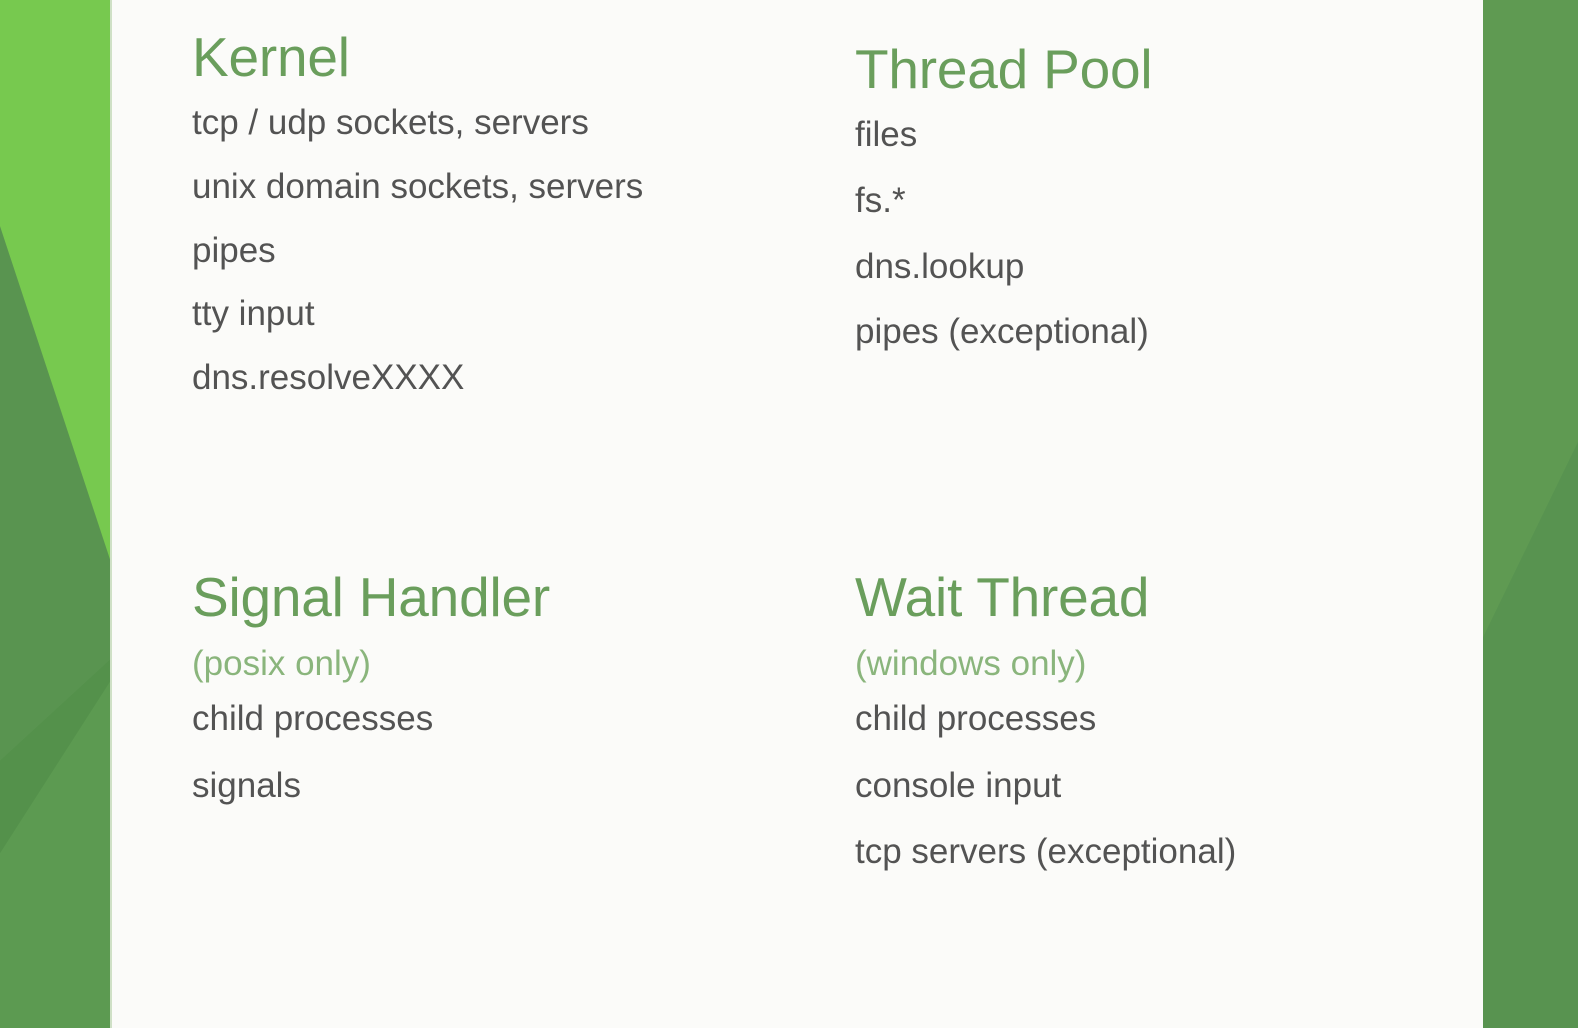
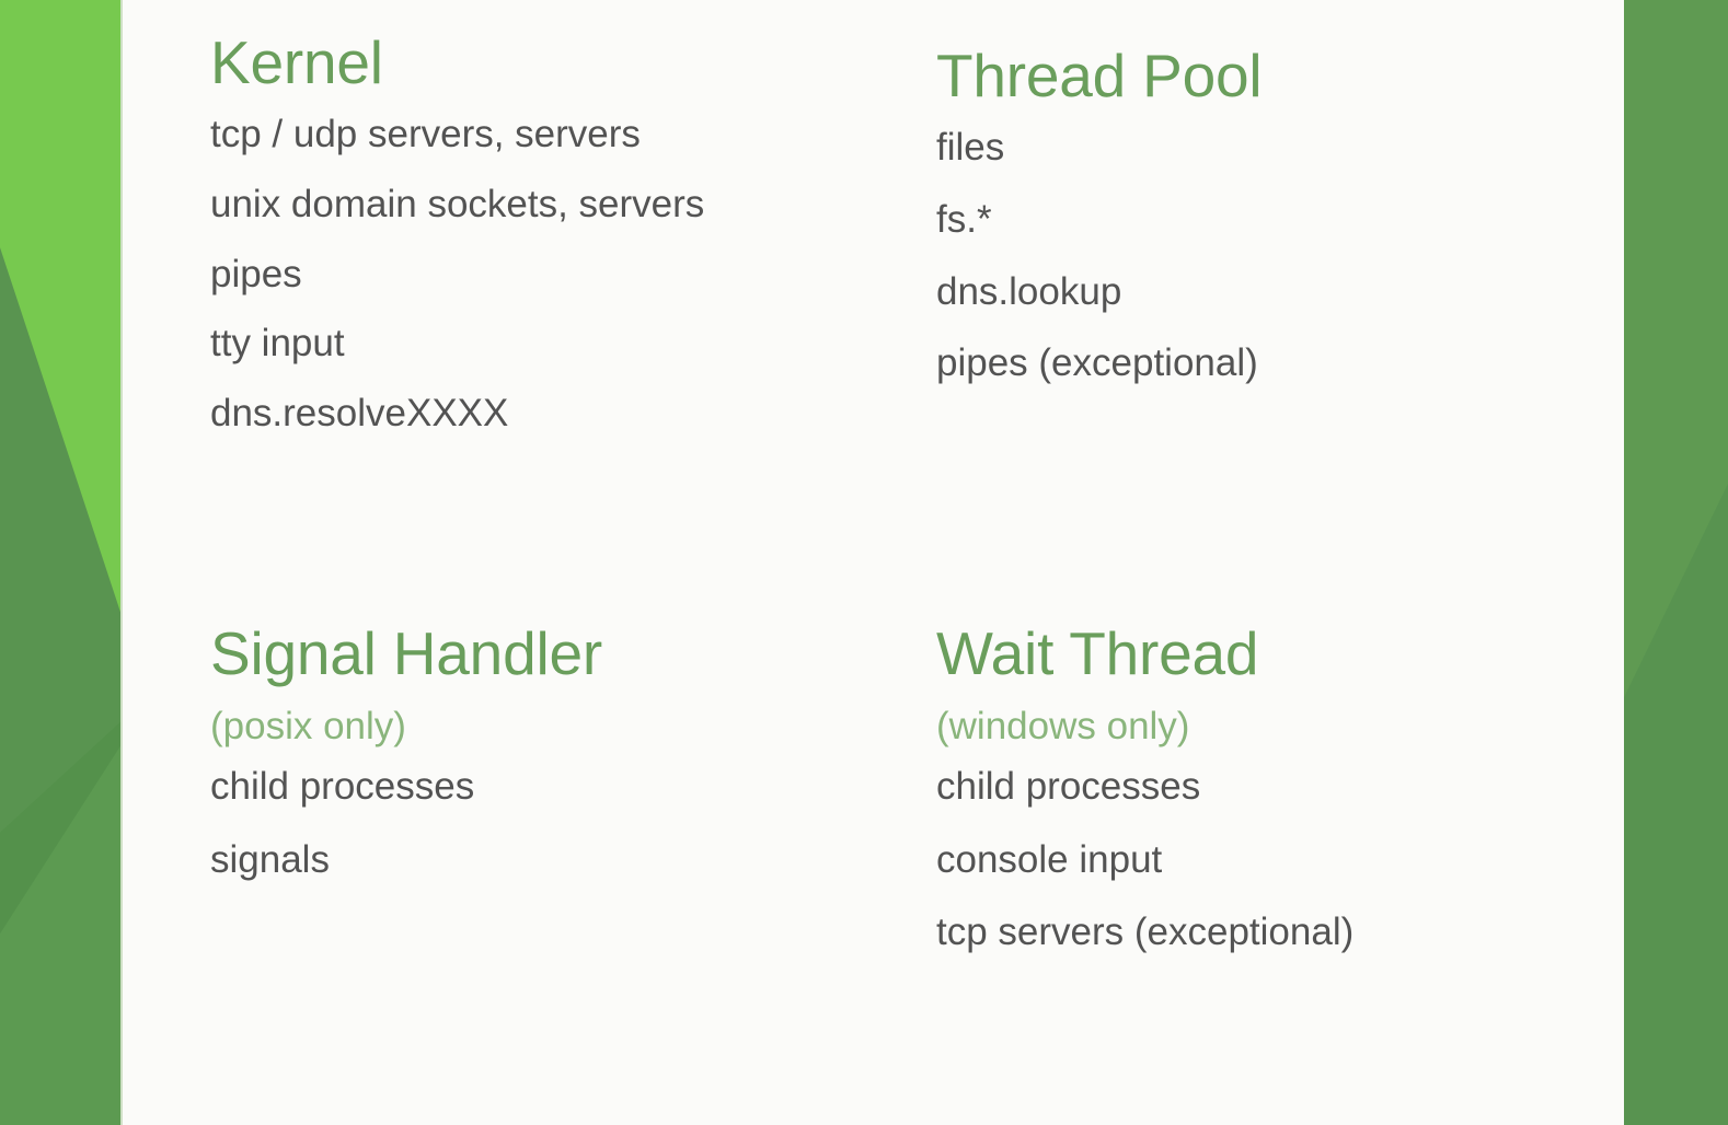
  Kernel
- tcp / udp sockets, servers
+ tcp / udp servers, servers
  unix domain sockets, servers
  pipes
  tty input
  dns.resolveXXXX
  Thread Pool
  files
  fs.*
  dns.lookup
  pipes (exceptional)
  Signal Handler
  (posix only)
  child processes
  signals
  Wait Thread
  (windows only)
  child processes
  console input
  tcp servers (exceptional)
